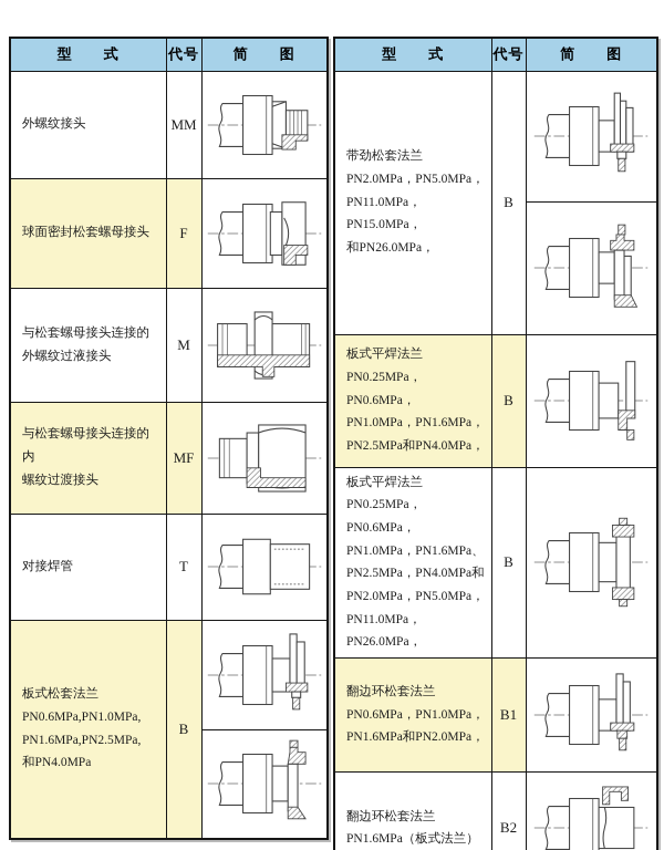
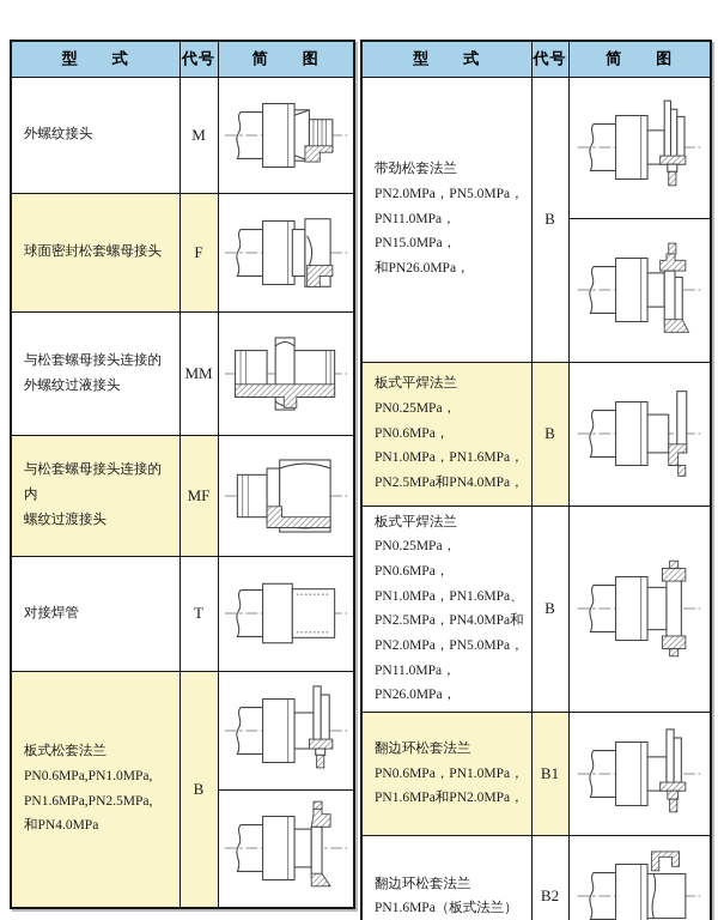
  型 式	代号	简 图
- 外螺纹接头	MM
+ 外螺纹接头	M
  球面密封松套螺母接头	F
- 与松套螺母接头连接的 外螺纹过液接头	M
+ 与松套螺母接头连接的 外螺纹过液接头	MM
  与松套螺母接头连接的内 螺纹过渡接头	MF
  对接焊管	T
  板式松套法兰 PN0.6MPa,PN1.0MPa, PN1.6MPa,PN2.5MPa, 和PN4.0MPa	B
  型 式	代号	简 图
  带劲松套法兰 PN2.0MPa，PN5.0MPa， PN11.0MPa，PN15.0MPa， 和PN26.0MPa，	B
  板式平焊法兰 PN0.25MPa，PN0.6MPa， PN1.0MPa，PN1.6MPa， PN2.5MPa和PN4.0MPa，	B
  板式平焊法兰 PN0.25MPa，PN0.6MPa， PN1.0MPa，PN1.6MPa、 PN2.5MPa，PN4.0MPa和 PN2.0MPa，PN5.0MPa， PN11.0MPa，PN26.0MPa，	B
  翻边环松套法兰 PN0.6MPa，PN1.0MPa， PN1.6MPa和PN2.0MPa，	B1
  翻边环松套法兰 PN1.6MPa（板式法兰）	B2
